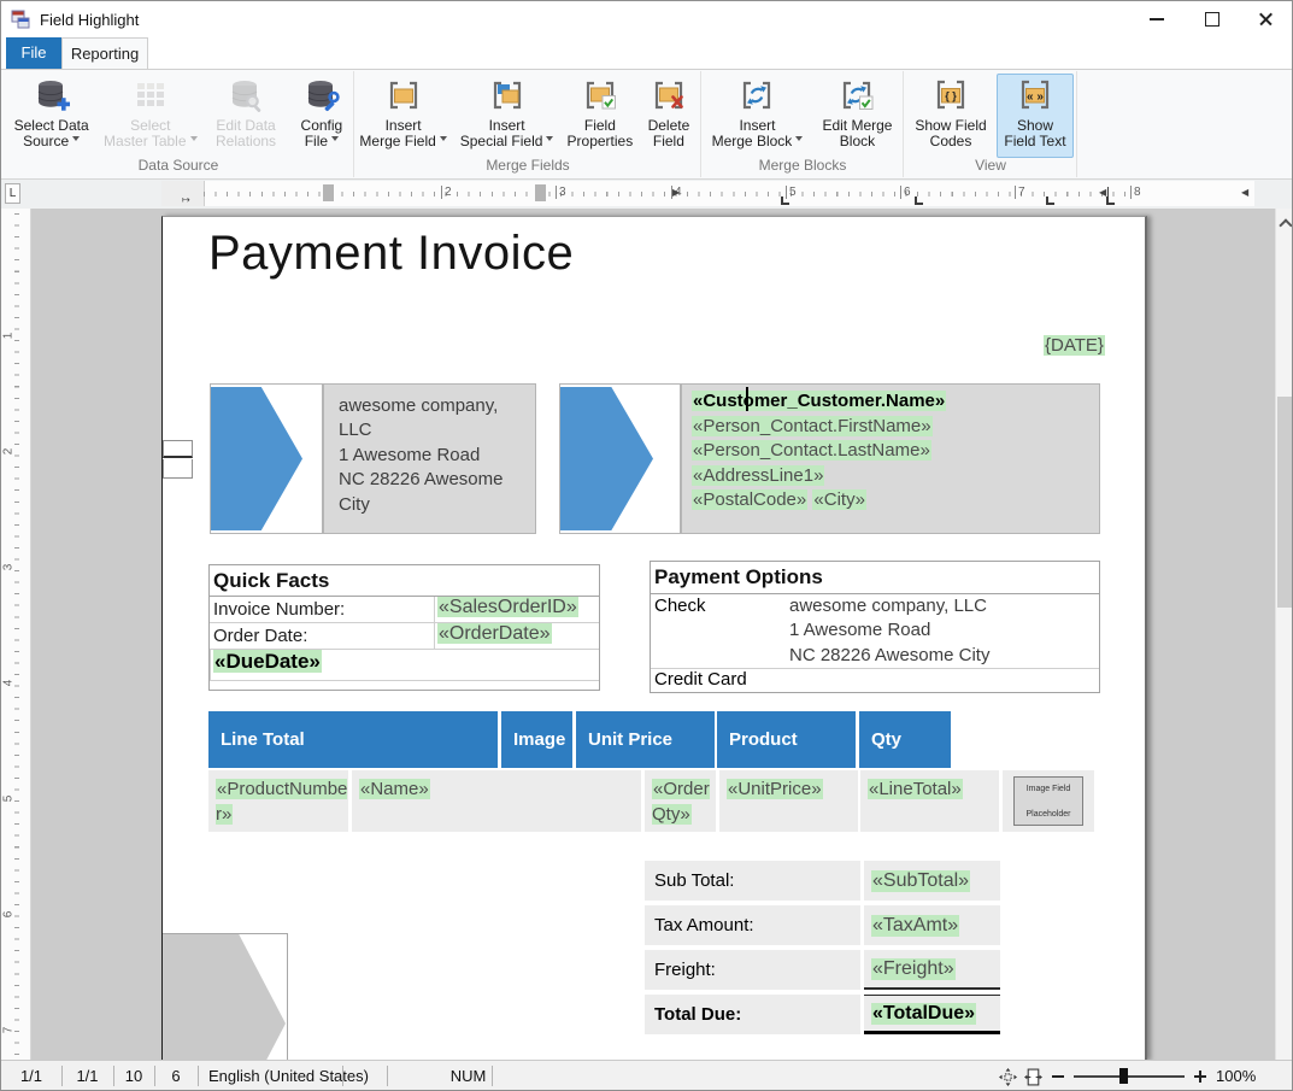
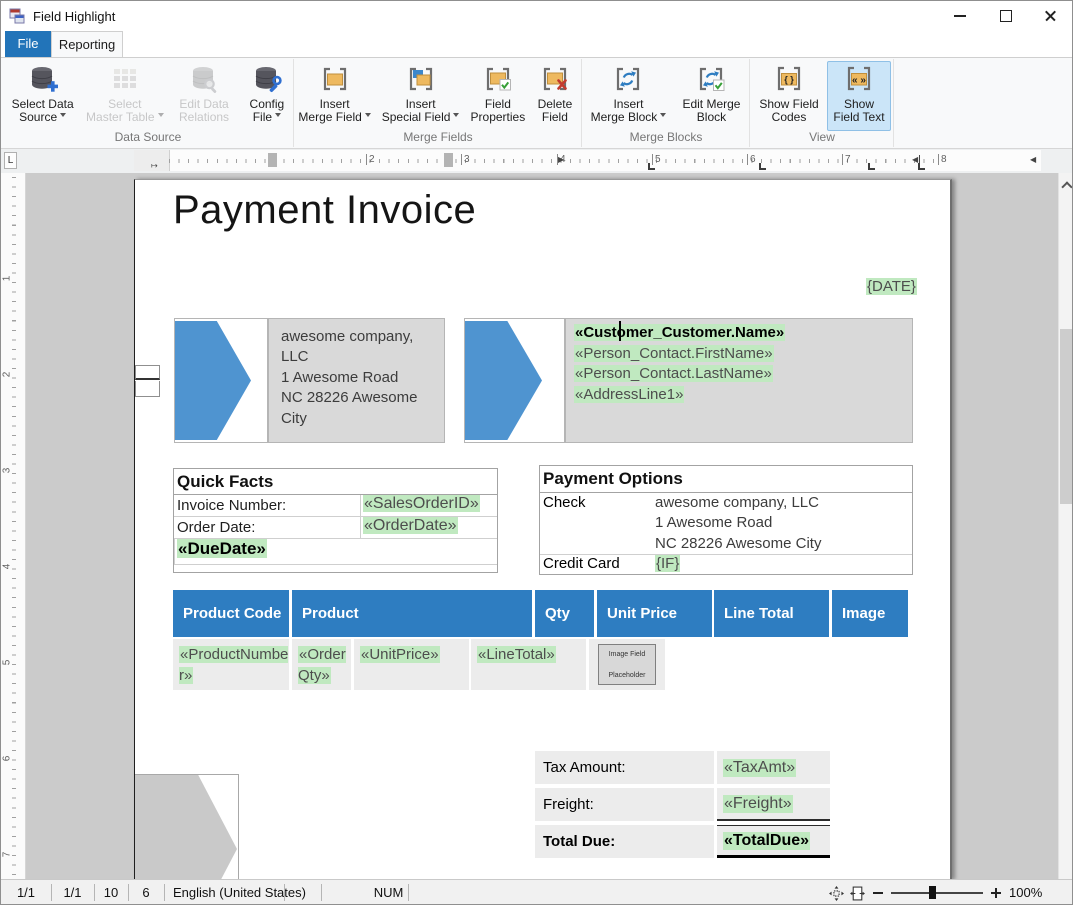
  Field Highlight
  File
  Reporting
  Select Data
  Source
  Select
  Master Table
  Edit Data
  Relations
  Config
  File
  Data Source
  Insert
  Merge Field
  Insert
  Special Field
  Field
  Properties
  Delete
  Field
  Merge Fields
  Insert
  Merge Block
  Edit Merge
  Block
  Merge Blocks
  { }
  Show Field
  Codes
  « »
  Show
  Field Text
  View
  L
  2
  3
  4
  5
  6
  7
  8
  ↦
  ▶
  ◀
  ◀
  Payment Invoice
  {DATE}
  awesome company, LLC
  1 Awesome Road
  NC 28226 Awesome City
  «Customer_Customer.Name»
  «Person_Contact.FirstName»
  «Person_Contact.LastName»
  «AddressLine1»
- «PostalCode» «City»
  Quick Facts
  Invoice Number:
  «SalesOrderID»
  Order Date:
  «OrderDate»
  «DueDate»
  Payment Options
  Check
  awesome company, LLC
  1 Awesome Road
  NC 28226 Awesome City
  Credit Card
+ {IF}
+ Product Code
- Line Total
+ Product
- Image
+ Qty
  Unit Price
- Product
+ Line Total
- Qty
+ Image
  «ProductNumber»
- «Name»
  «OrderQty»
  «UnitPrice»
  «LineTotal»
- Sub Total:
- «SubTotal»
  Tax Amount:
  «TaxAmt»
  Freight:
  «Freight»
  Total Due:
  «TotalDue»
  1/1
  1/1
  10
  6
  English (United States)
  NUM
  100%
